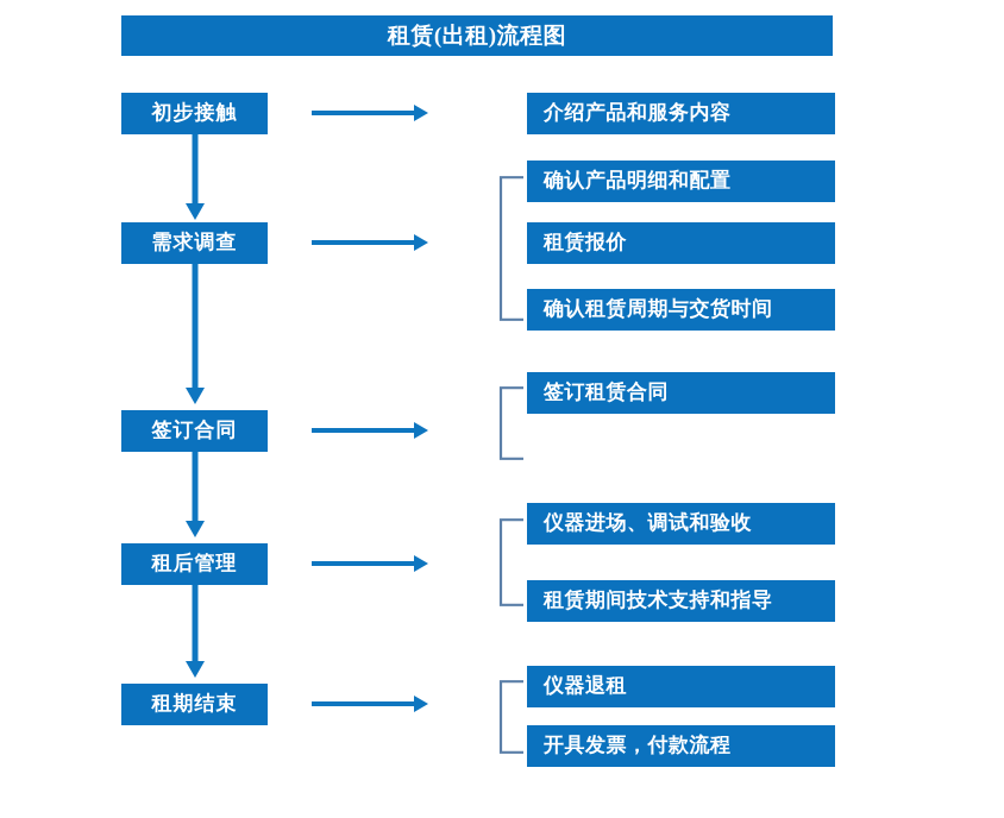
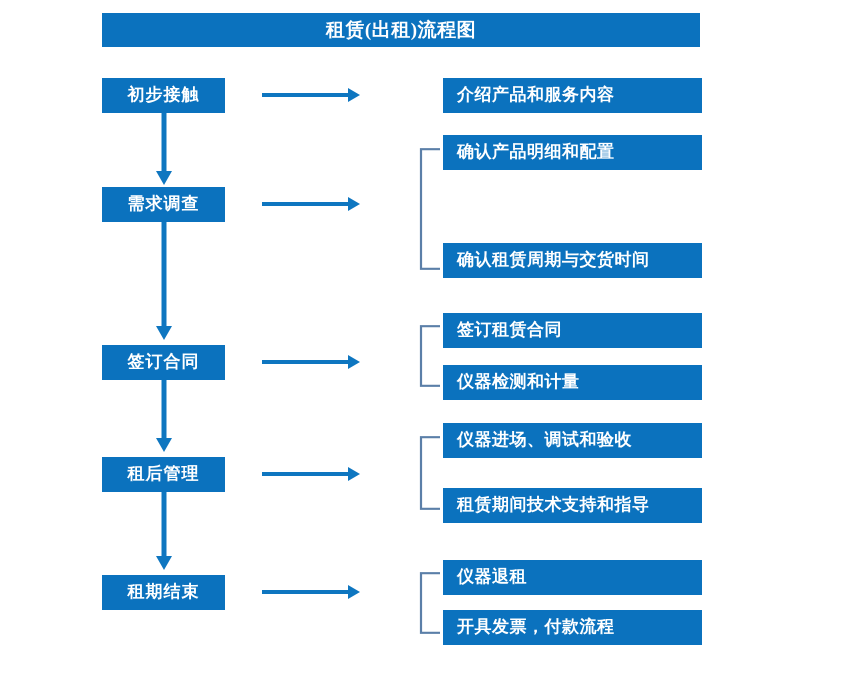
  租赁(出租)流程图
  初步接触
  介绍产品和服务内容
  需求调查
  确认产品明细和配置
- 租赁报价
  确认租赁周期与交货时间
  签订合同
  签订租赁合同
+ 仪器检测和计量
  租后管理
  仪器进场、调试和验收
  租赁期间技术支持和指导
  租期结束
  仪器退租
  开具发票，付款流程
